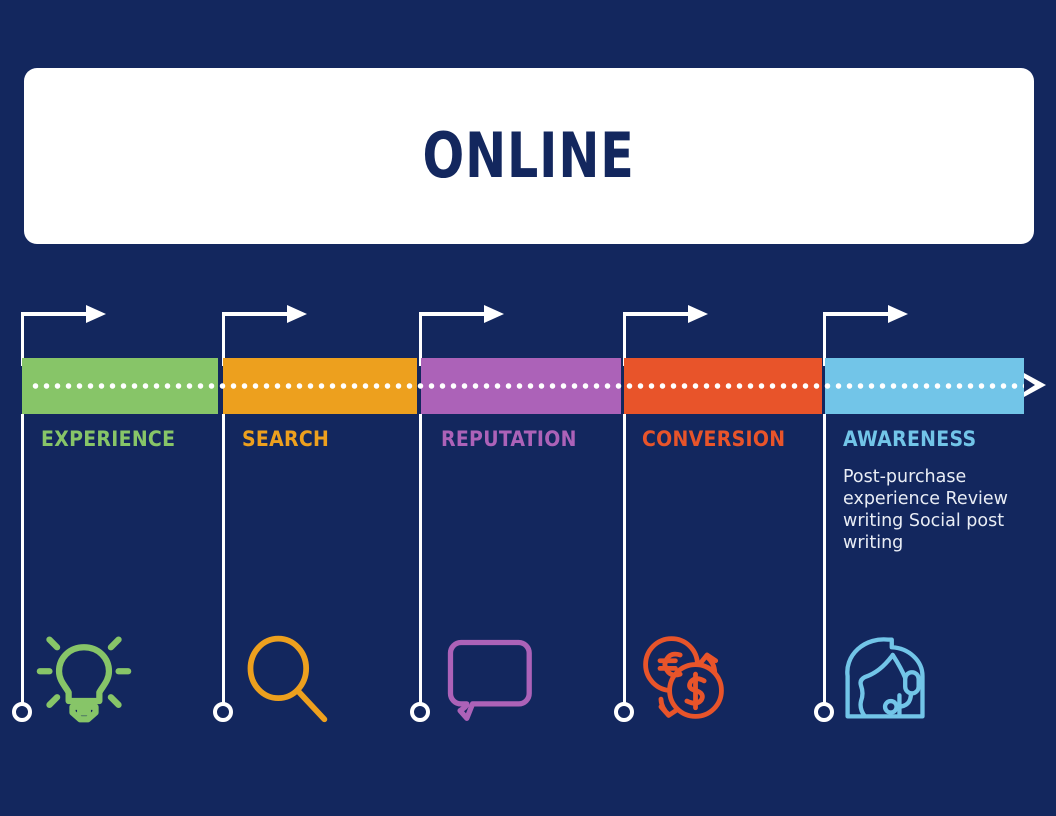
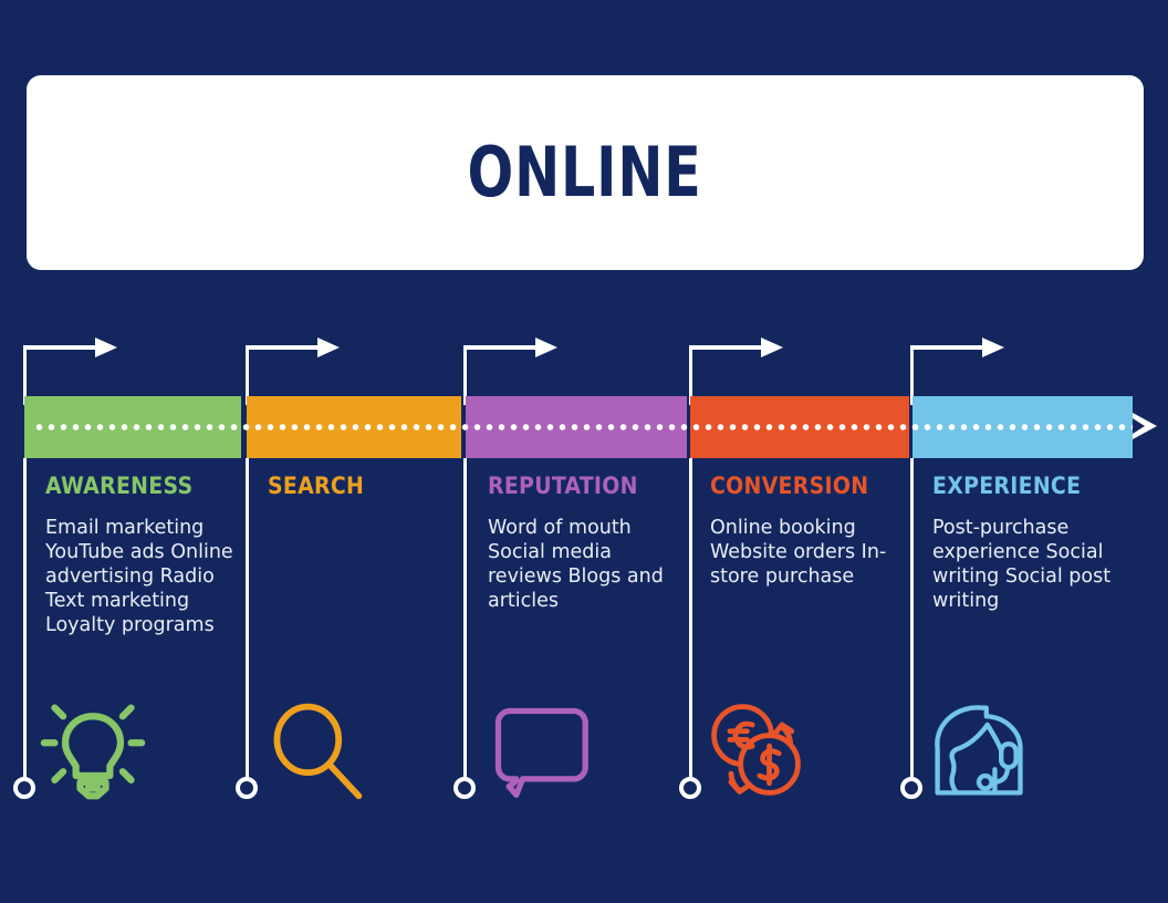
  ONLINE
- EXPERIENCE
+ AWARENESS
  SEARCH
  REPUTATION
  CONVERSION
- AWARENESS
+ EXPERIENCE
+ Email marketing YouTube ads Online advertising Radio Text marketing Loyalty programs
+ Word of mouth Social media reviews Blogs and articles
+ Online booking Website orders In-store purchase
- Post-purchase experience Review writing Social post writing
+ Post-purchase experience Social writing Social post writing
